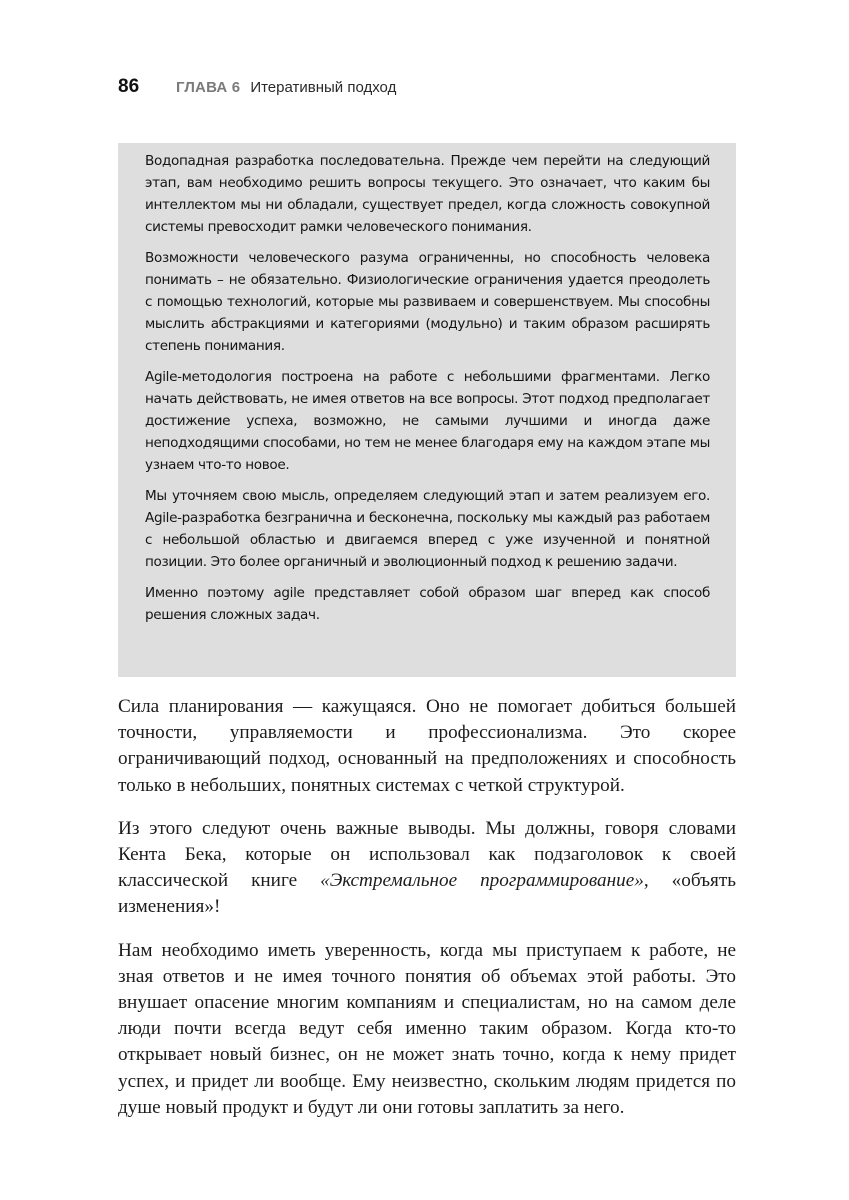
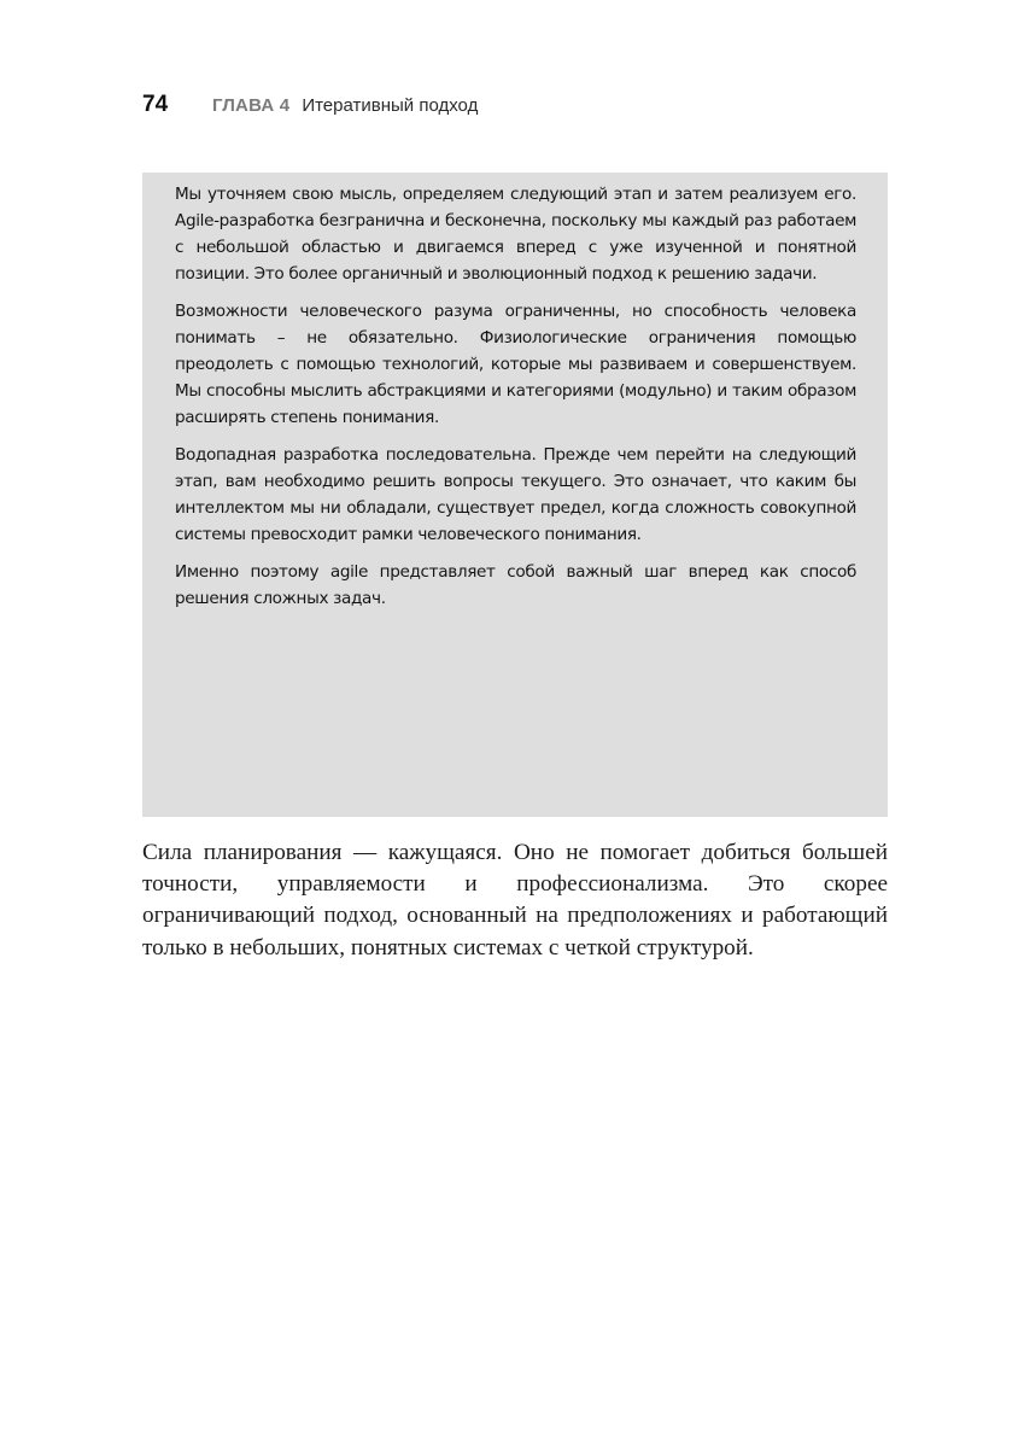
- 86
+ 74
- ГЛАВА 6
+ ГЛАВА 4
  Итеративный подход
- Водопадная разработка последовательна. Прежде чем перейти на следующий этап, вам необходимо решить вопросы текущего. Это означает, что каким бы интеллектом мы ни обладали, существует предел, когда сложность совокупной системы превосходит рамки человеческого понимания.
+ Мы уточняем свою мысль, определяем следующий этап и затем реализуем его. Agile-разработка безгранична и бесконечна, поскольку мы каждый раз работаем с небольшой областью и двигаемся вперед с уже изученной и понятной позиции. Это более органичный и эволюционный подход к решению задачи.
- Возможности человеческого разума ограниченны, но способность человека понимать – не обязательно. Физиологические ограничения удается преодолеть с помощью технологий, которые мы развиваем и совершенствуем. Мы способны мыслить абстракциями и категориями (модульно) и таким образом расширять степень понимания.
+ Возможности человеческого разума ограниченны, но способность человека понимать – не обязательно. Физиологические ограничения помощью преодолеть с помощью технологий, которые мы развиваем и совершенствуем. Мы способны мыслить абстракциями и категориями (модульно) и таким образом расширять степень понимания.
- Agile-методология построена на работе с небольшими фрагментами. Легко начать действовать, не имея ответов на все вопросы. Этот подход предполагает достижение успеха, возможно, не самыми лучшими и иногда даже неподходящими способами, но тем не менее благодаря ему на каждом этапе мы узнаем что-то новое.
- Мы уточняем свою мысль, определяем следующий этап и затем реализуем его. Agile-разработка безгранична и бесконечна, поскольку мы каждый раз работаем с небольшой областью и двигаемся вперед с уже изученной и понятной позиции. Это более органичный и эволюционный подход к решению задачи.
+ Водопадная разработка последовательна. Прежде чем перейти на следующий этап, вам необходимо решить вопросы текущего. Это означает, что каким бы интеллектом мы ни обладали, существует предел, когда сложность совокупной системы превосходит рамки человеческого понимания.
- Именно поэтому agile представляет собой образом шаг вперед как способ решения сложных задач.
+ Именно поэтому agile представляет собой важный шаг вперед как способ решения сложных задач.
- Сила планирования — кажущаяся. Оно не помогает добиться большей точности, управляемости и профессионализма. Это скорее ограничивающий подход, основанный на предположениях и способность только в небольших, понятных системах с четкой структурой.
+ Сила планирования — кажущаяся. Оно не помогает добиться большей точности, управляемости и профессионализма. Это скорее ограничивающий подход, основанный на предположениях и работающий только в небольших, понятных системах с четкой структурой.
- Из этого следуют очень важные выводы. Мы должны, говоря словами Кента Бека, которые он использовал как подзаголовок к своей классической книге «Экстремальное программирование», «объять изменения»!
- Нам необходимо иметь уверенность, когда мы приступаем к работе, не зная ответов и не имея точного понятия об объемах этой работы. Это внушает опасение многим компаниям и специалистам, но на самом деле люди почти всегда ведут себя именно таким образом. Когда кто-то открывает новый бизнес, он не может знать точно, когда к нему придет успех, и придет ли вообще. Ему неизвестно, скольким людям придется по душе новый продукт и будут ли они готовы заплатить за него.
